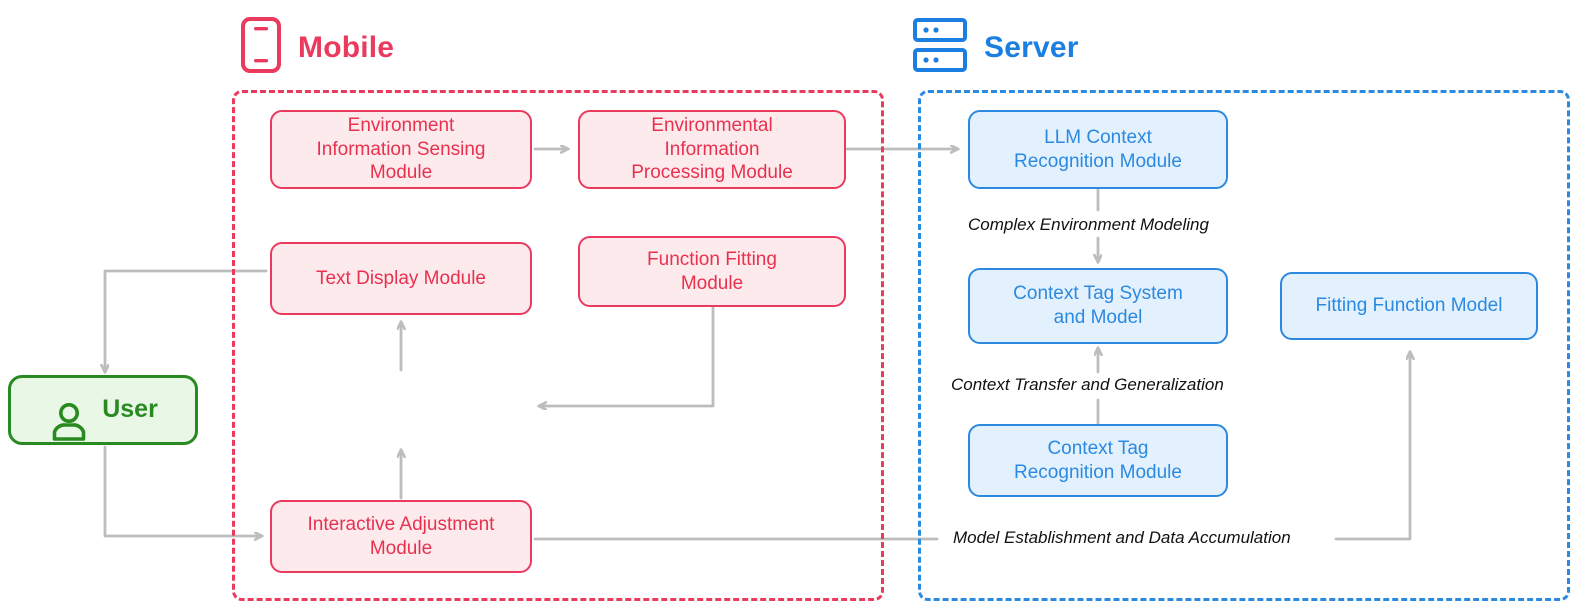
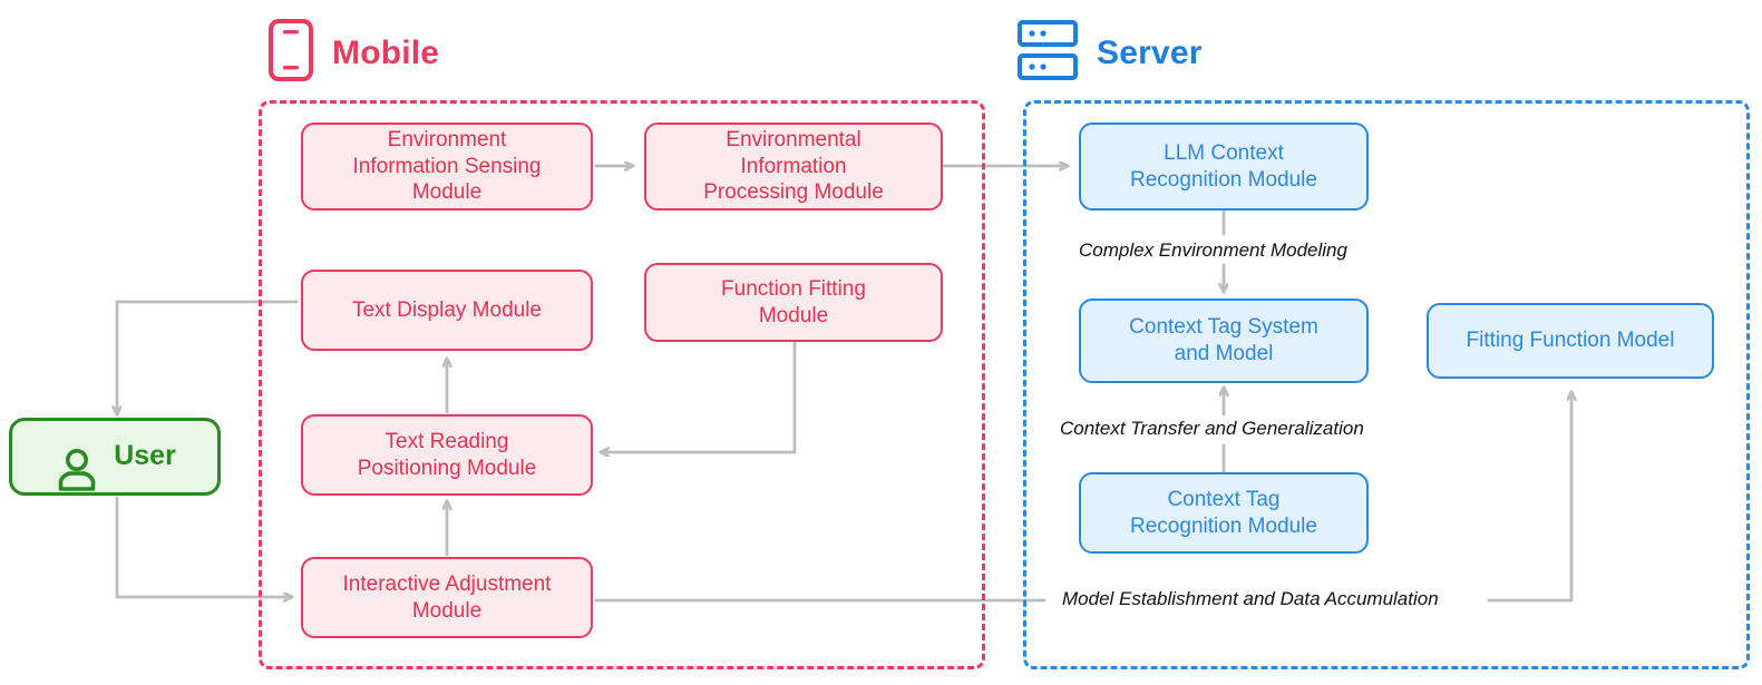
  Mobile
  Server
  User
  Environment
  Information Sensing
  Module
  Environmental
  Information
  Processing Module
  Text Display Module
  Function Fitting
  Module
+ Text Reading
+ Positioning Module
  Interactive Adjustment
  Module
  LLM Context
  Recognition Module
  Context Tag System
  and Model
  Fitting Function Model
  Context Tag
  Recognition Module
  Complex Environment Modeling
  Context Transfer and Generalization
  Model Establishment and Data Accumulation
